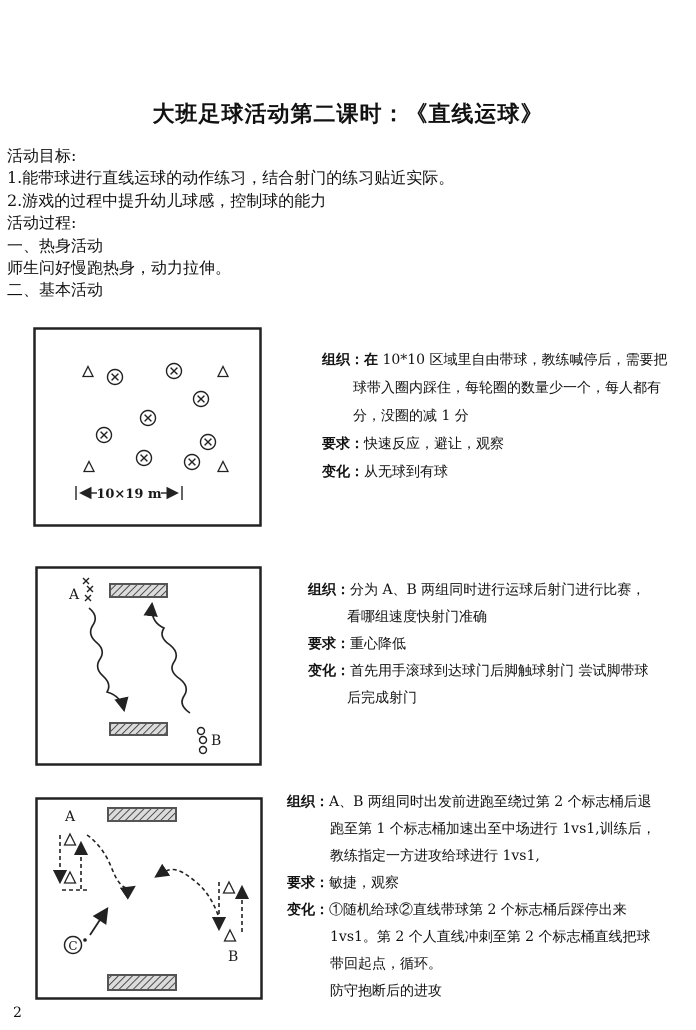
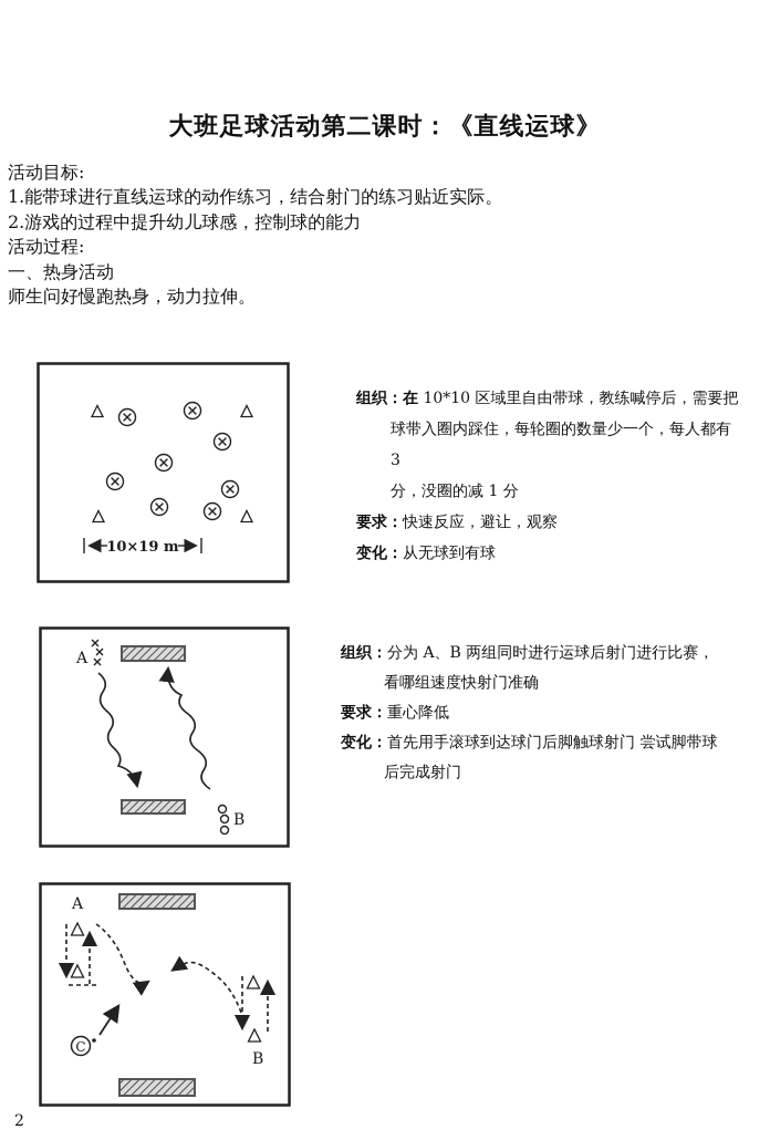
  大班足球活动第二课时：《直线运球》
  活动目标:
  1.能带球进行直线运球的动作练习，结合射门的练习贴近实际。
  2.游戏的过程中提升幼儿球感，控制球的能力
  活动过程:
  一、热身活动
  师生问好慢跑热身，动力拉伸。
- 二、基本活动
  10×19 m
  组织：在 10*10 区域里自由带球，教练喊停后，需要把
  球带入圈内踩住，每轮圈的数量少一个，每人都有
+ 3
  分，没圈的减 1 分
  要求：快速反应，避让，观察
  变化：从无球到有球
  A
  B
  组织：分为 A、B 两组同时进行运球后射门进行比赛，
  看哪组速度快射门准确
  要求：重心降低
  变化：首先用手滚球到达球门后脚触球射门 尝试脚带球
  后完成射门
  A
  C
  B
- 组织：A、B 两组同时出发前进跑至绕过第 2 个标志桶后退
- 跑至第 1 个标志桶加速出至中场进行 1vs1,训练后，
- 教练指定一方进攻给球进行 1vs1,
- 要求：敏捷，观察
- 变化：①随机给球②直线带球第 2 个标志桶后踩停出来
- 1vs1。第 2 个人直线冲刺至第 2 个标志桶直线把球
- 带回起点，循环。
- 防守抱断后的进攻
  2
